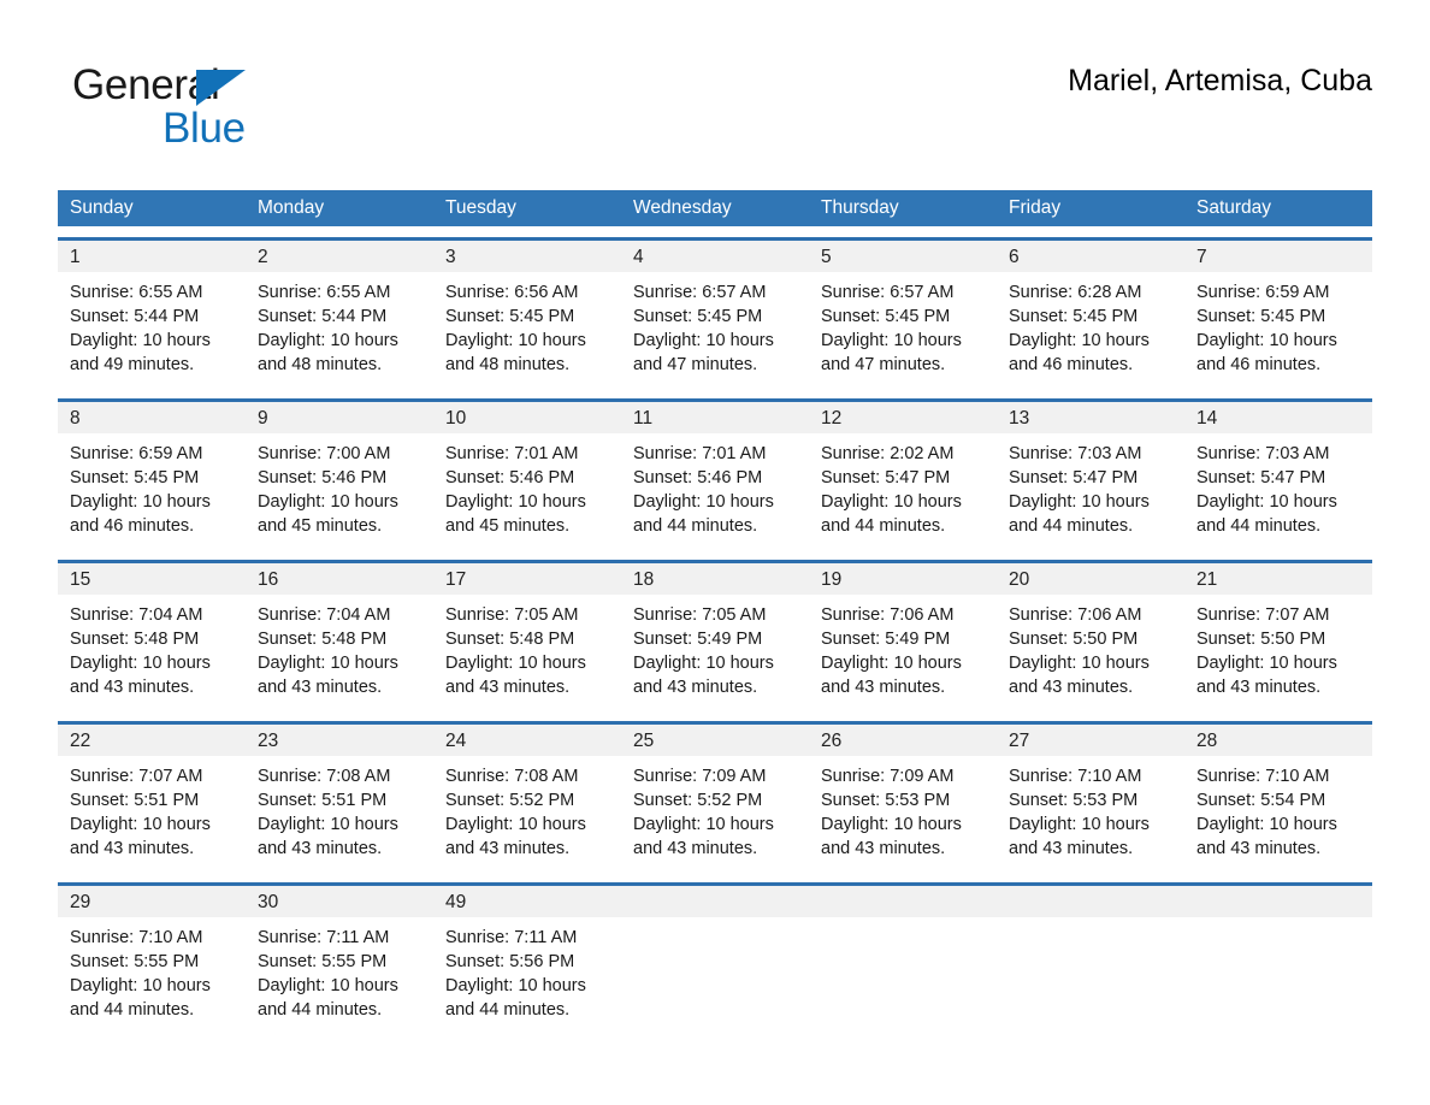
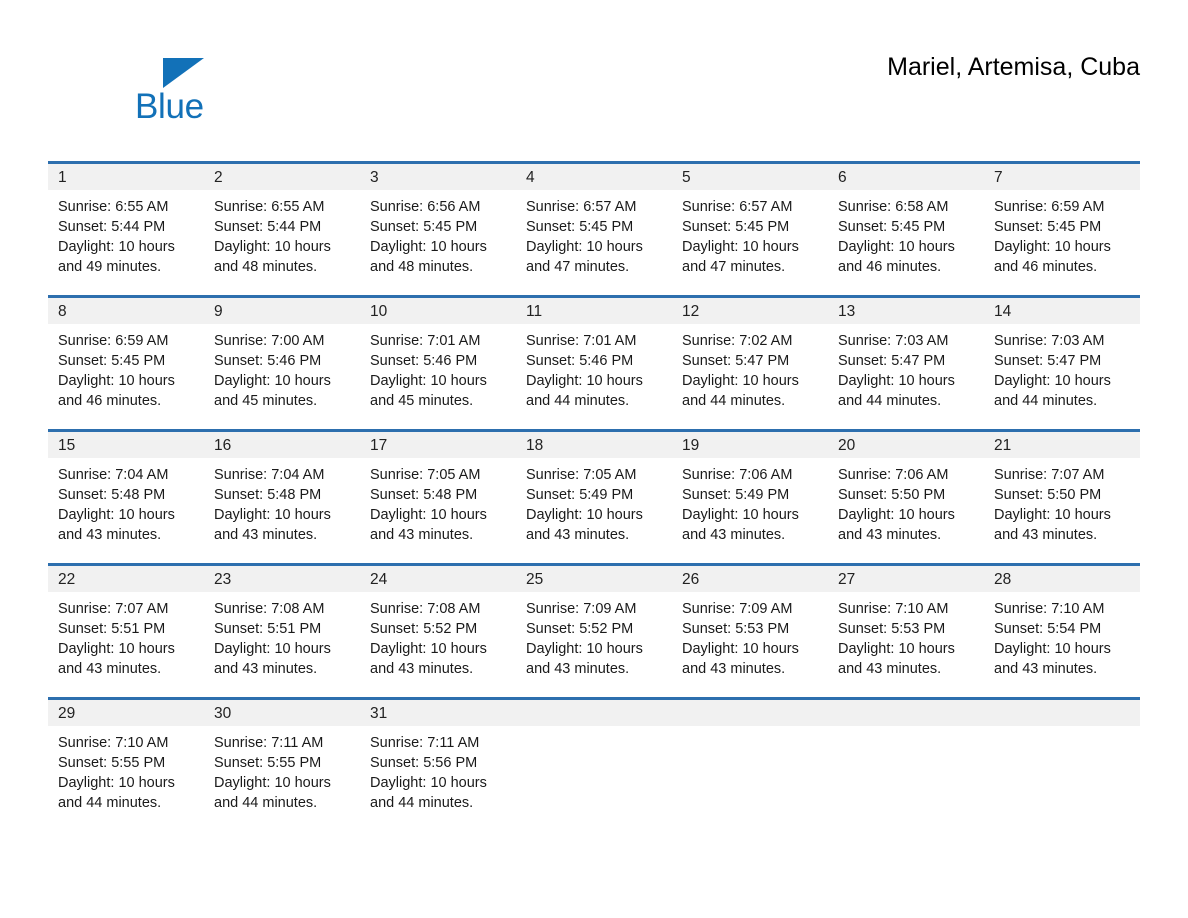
- General
  Blue
  Mariel, Artemisa, Cuba
- Sunday
- Monday
- Tuesday
- Wednesday
- Thursday
- Friday
- Saturday
  1
  Sunrise: 6:55 AM
  Sunset: 5:44 PM
  Daylight: 10 hours
  and 49 minutes.
  2
  Sunrise: 6:55 AM
  Sunset: 5:44 PM
  Daylight: 10 hours
  and 48 minutes.
  3
  Sunrise: 6:56 AM
  Sunset: 5:45 PM
  Daylight: 10 hours
  and 48 minutes.
  4
  Sunrise: 6:57 AM
  Sunset: 5:45 PM
  Daylight: 10 hours
  and 47 minutes.
  5
  Sunrise: 6:57 AM
  Sunset: 5:45 PM
  Daylight: 10 hours
  and 47 minutes.
  6
- Sunrise: 6:28 AM
+ Sunrise: 6:58 AM
  Sunset: 5:45 PM
  Daylight: 10 hours
  and 46 minutes.
  7
  Sunrise: 6:59 AM
  Sunset: 5:45 PM
  Daylight: 10 hours
  and 46 minutes.
  8
  Sunrise: 6:59 AM
  Sunset: 5:45 PM
  Daylight: 10 hours
  and 46 minutes.
  9
  Sunrise: 7:00 AM
  Sunset: 5:46 PM
  Daylight: 10 hours
  and 45 minutes.
  10
  Sunrise: 7:01 AM
  Sunset: 5:46 PM
  Daylight: 10 hours
  and 45 minutes.
  11
  Sunrise: 7:01 AM
  Sunset: 5:46 PM
  Daylight: 10 hours
  and 44 minutes.
  12
- Sunrise: 2:02 AM
+ Sunrise: 7:02 AM
  Sunset: 5:47 PM
  Daylight: 10 hours
  and 44 minutes.
  13
  Sunrise: 7:03 AM
  Sunset: 5:47 PM
  Daylight: 10 hours
  and 44 minutes.
  14
  Sunrise: 7:03 AM
  Sunset: 5:47 PM
  Daylight: 10 hours
  and 44 minutes.
  15
  Sunrise: 7:04 AM
  Sunset: 5:48 PM
  Daylight: 10 hours
  and 43 minutes.
  16
  Sunrise: 7:04 AM
  Sunset: 5:48 PM
  Daylight: 10 hours
  and 43 minutes.
  17
  Sunrise: 7:05 AM
  Sunset: 5:48 PM
  Daylight: 10 hours
  and 43 minutes.
  18
  Sunrise: 7:05 AM
  Sunset: 5:49 PM
  Daylight: 10 hours
  and 43 minutes.
  19
  Sunrise: 7:06 AM
  Sunset: 5:49 PM
  Daylight: 10 hours
  and 43 minutes.
  20
  Sunrise: 7:06 AM
  Sunset: 5:50 PM
  Daylight: 10 hours
  and 43 minutes.
  21
  Sunrise: 7:07 AM
  Sunset: 5:50 PM
  Daylight: 10 hours
  and 43 minutes.
  22
  Sunrise: 7:07 AM
  Sunset: 5:51 PM
  Daylight: 10 hours
  and 43 minutes.
  23
  Sunrise: 7:08 AM
  Sunset: 5:51 PM
  Daylight: 10 hours
  and 43 minutes.
  24
  Sunrise: 7:08 AM
  Sunset: 5:52 PM
  Daylight: 10 hours
  and 43 minutes.
  25
  Sunrise: 7:09 AM
  Sunset: 5:52 PM
  Daylight: 10 hours
  and 43 minutes.
  26
  Sunrise: 7:09 AM
  Sunset: 5:53 PM
  Daylight: 10 hours
  and 43 minutes.
  27
  Sunrise: 7:10 AM
  Sunset: 5:53 PM
  Daylight: 10 hours
  and 43 minutes.
  28
  Sunrise: 7:10 AM
  Sunset: 5:54 PM
  Daylight: 10 hours
  and 43 minutes.
  29
  Sunrise: 7:10 AM
  Sunset: 5:55 PM
  Daylight: 10 hours
  and 44 minutes.
  30
  Sunrise: 7:11 AM
  Sunset: 5:55 PM
  Daylight: 10 hours
  and 44 minutes.
- 49
+ 31
  Sunrise: 7:11 AM
  Sunset: 5:56 PM
  Daylight: 10 hours
  and 44 minutes.
